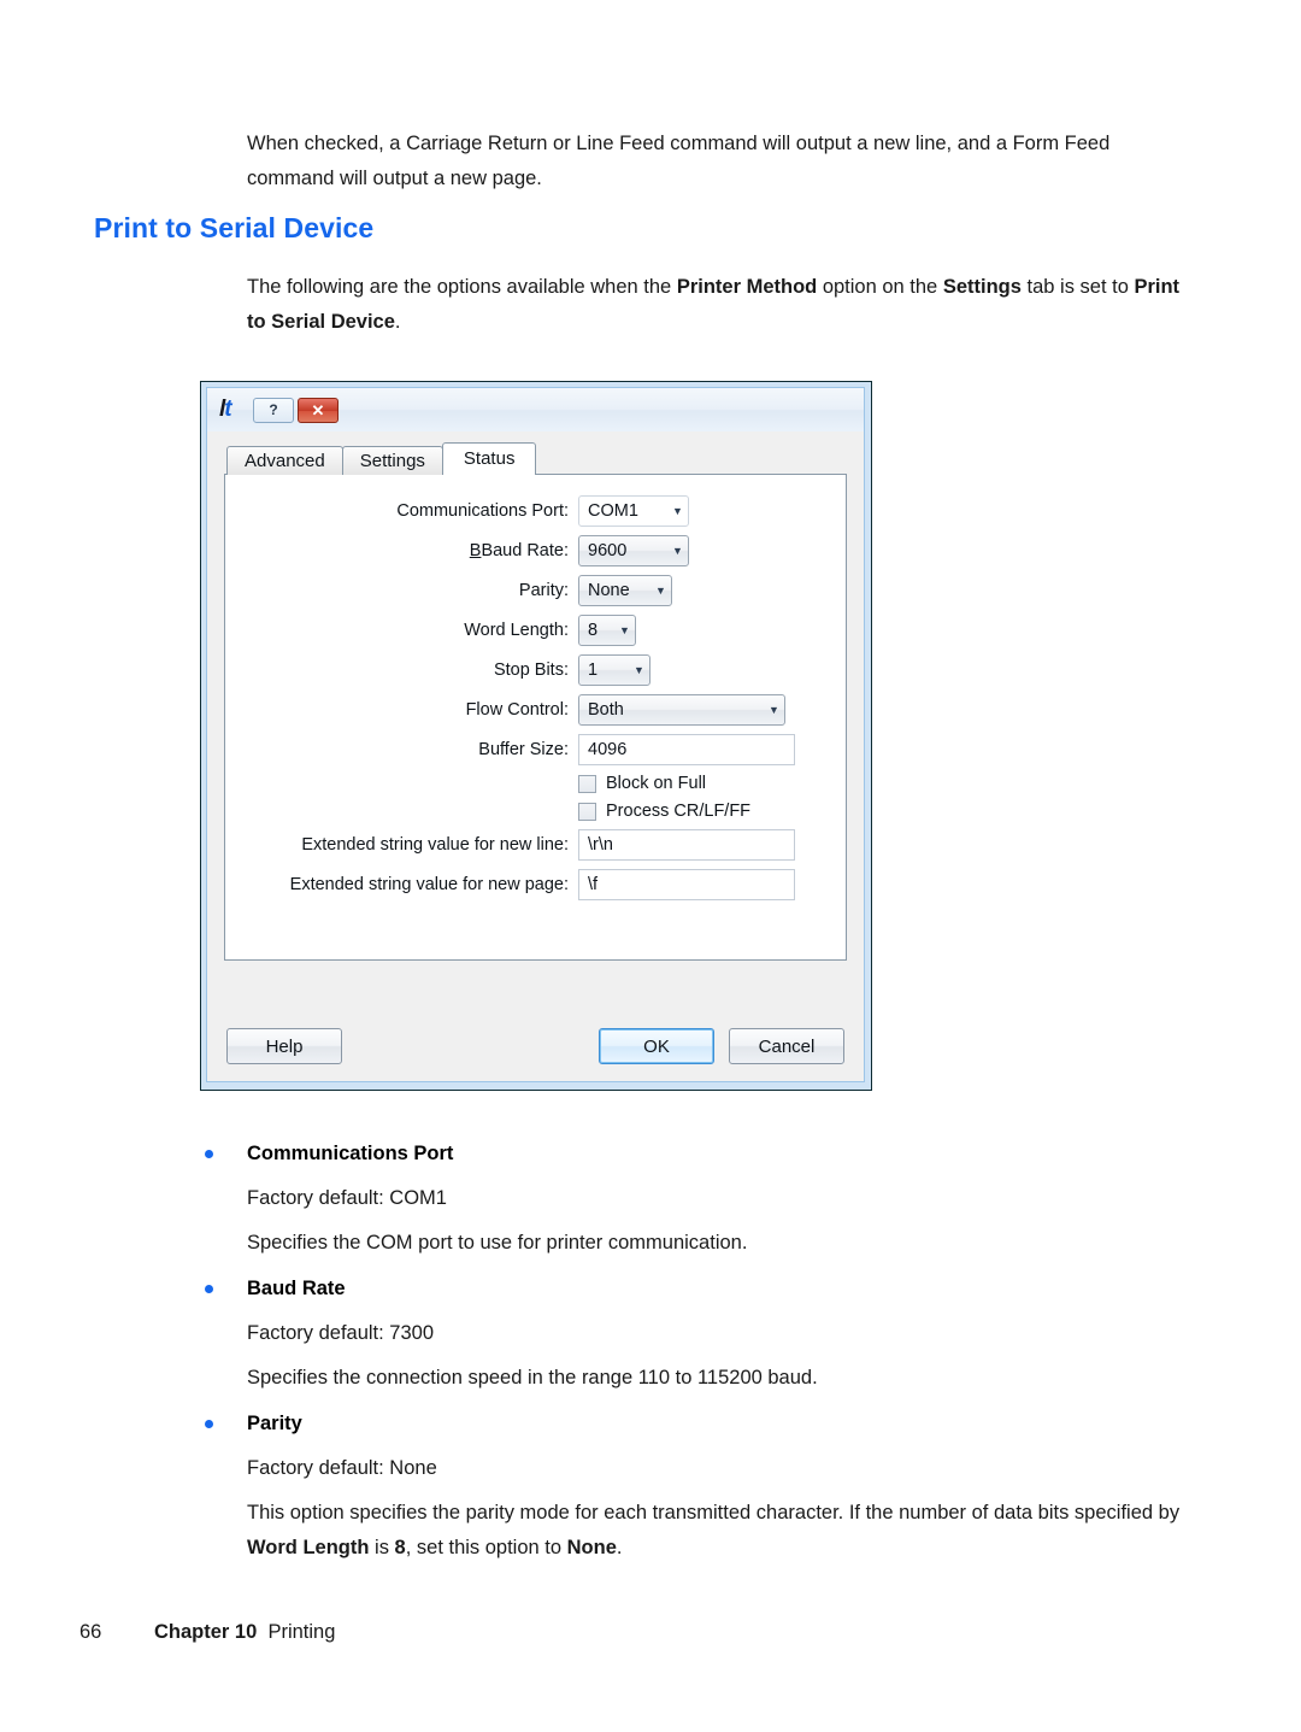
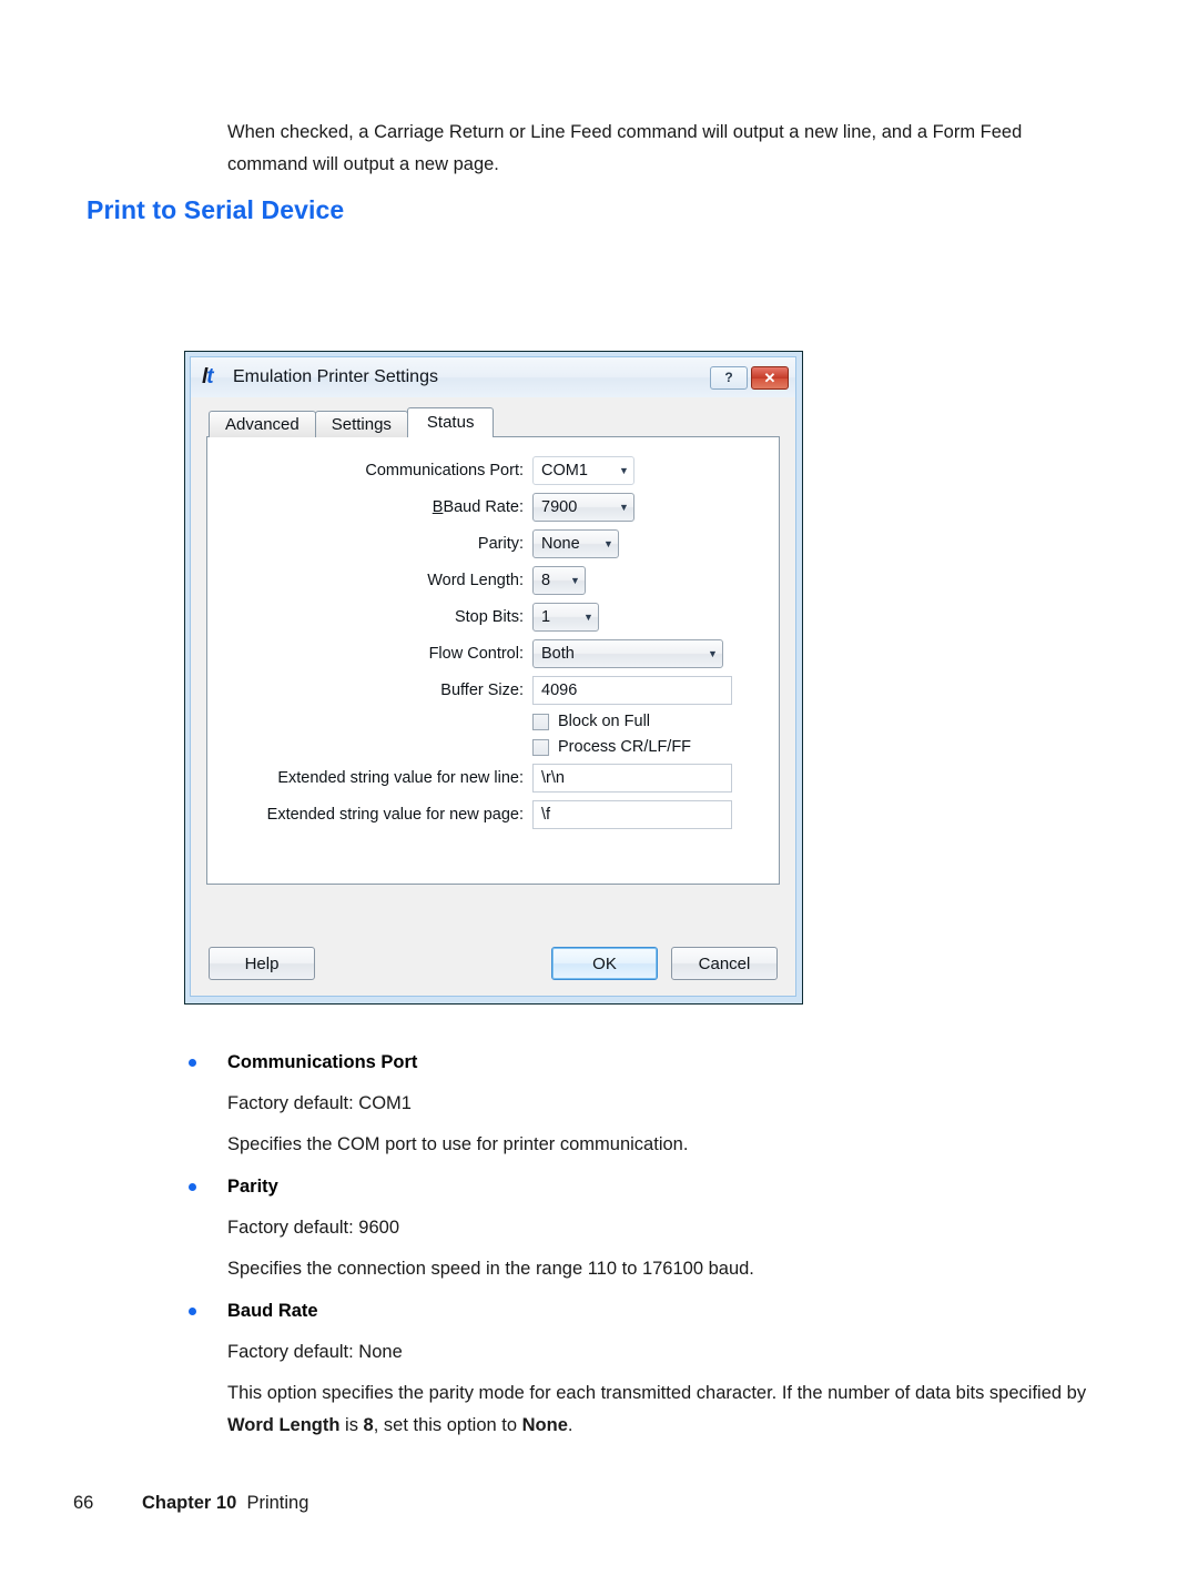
  When checked, a Carriage Return or Line Feed command will output a new line, and a Form Feed command will output a new page.
  Print to Serial Device
- The following are the options available when the Printer Method option on the Settings tab is set to Print to Serial Device.
  lt
+ Emulation Printer Settings
  ?
  ✕
  Advanced
  Settings
  Status
  Communications Port:
  COM1
  ▼
  BBaud Rate:
- 9600
+ 7900
  ▼
  Parity:
  None
  ▼
  Word Length:
  8
  ▼
  Stop Bits:
  1
  ▼
  Flow Control:
  Both
  ▼
  Buffer Size:
  4096
  Block on Full
  Process CR/LF/FF
  Extended string value for new line:
  \r\n
  Extended string value for new page:
  \f
  Help
  OK
  Cancel
  Communications Port
  Factory default: COM1
  Specifies the COM port to use for printer communication.
- Baud Rate
+ Parity
- Factory default: 7300
+ Factory default: 9600
- Specifies the connection speed in the range 110 to 115200 baud.
+ Specifies the connection speed in the range 110 to 176100 baud.
- Parity
+ Baud Rate
  Factory default: None
  This option specifies the parity mode for each transmitted character. If the number of data bits specified by Word Length is 8, set this option to None.
  66 Chapter 10 Printing
